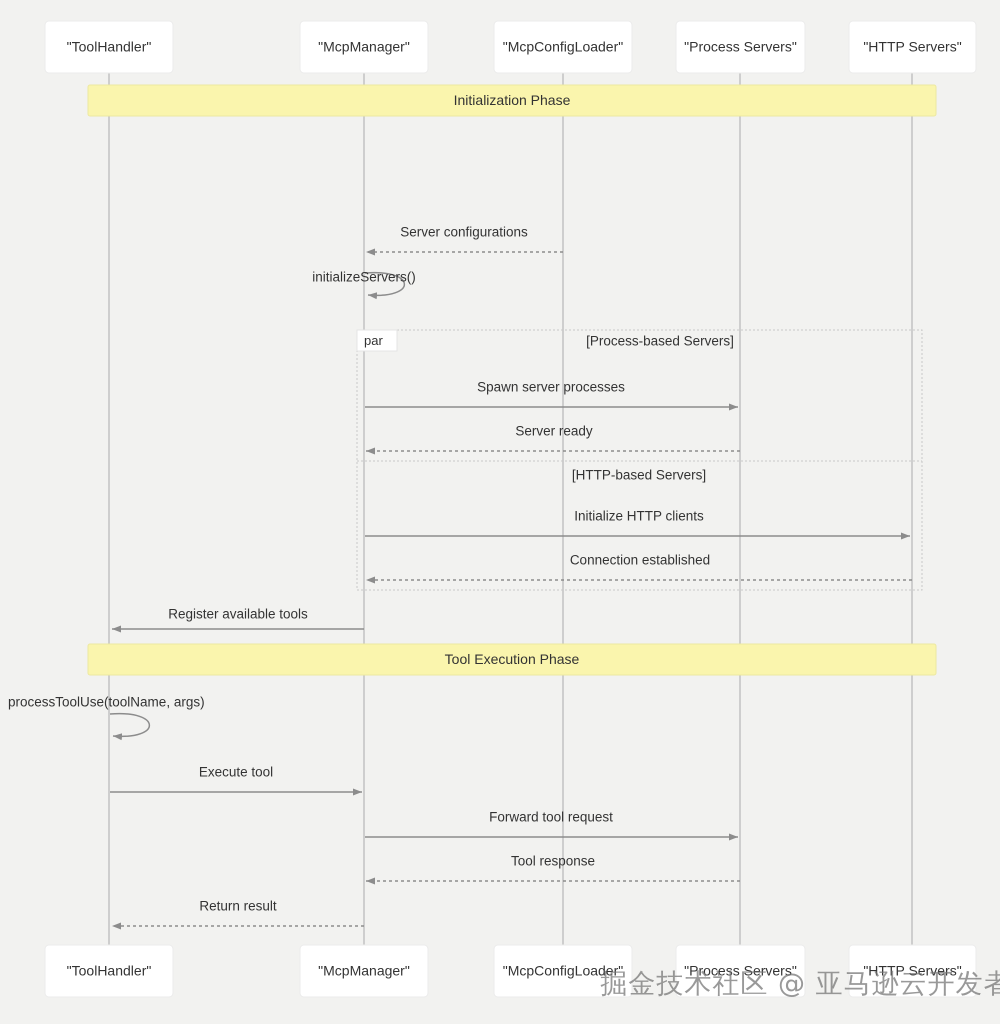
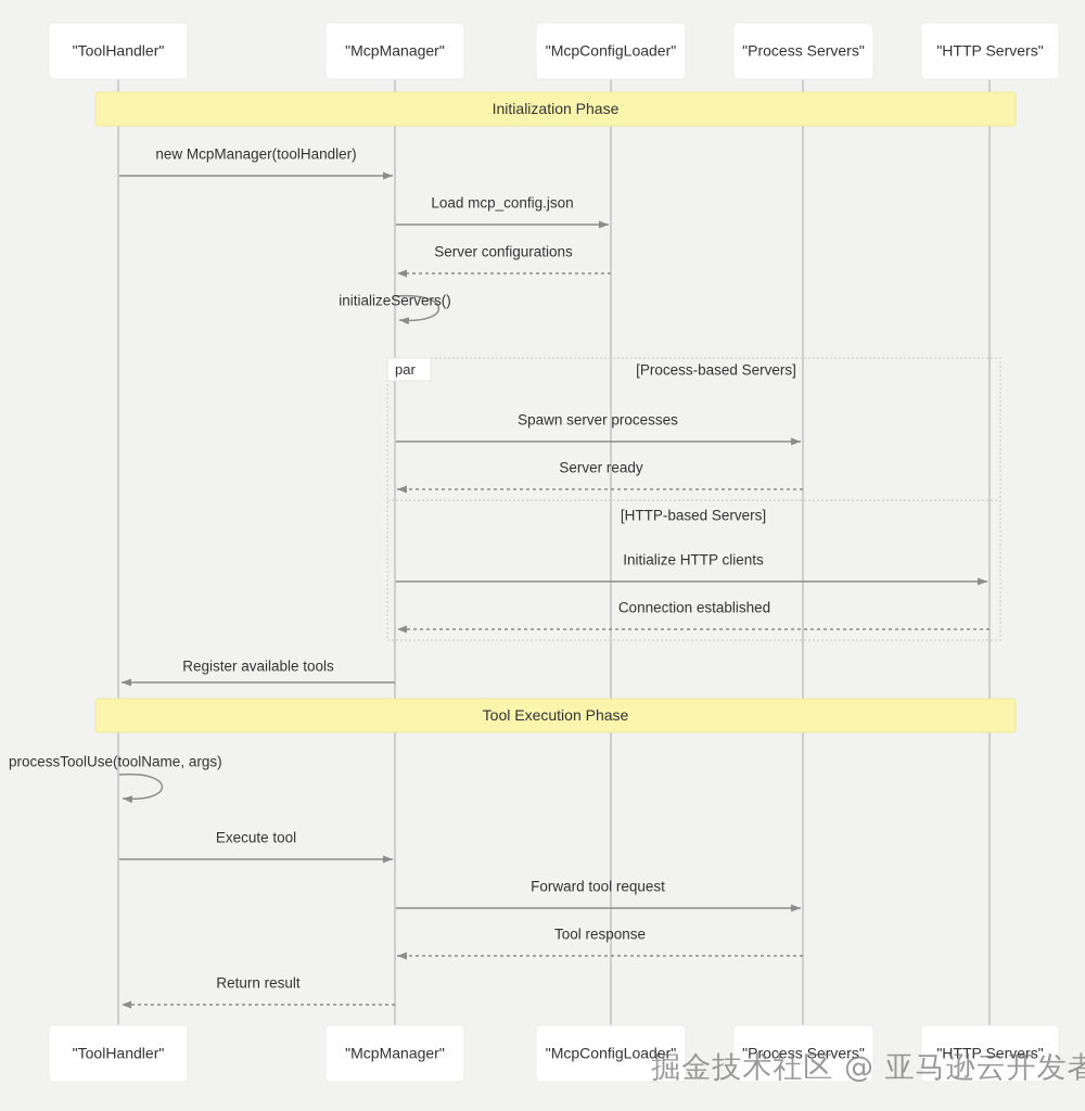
  Initialization Phase
  Tool Execution Phase
  par
  [Process-based Servers]
  [HTTP-based Servers]
+ new McpManager(toolHandler)
+ Load mcp_config.json
  Server configurations
  initializeServers()
  Spawn server processes
  Server ready
  Initialize HTTP clients
  Connection established
  Register available tools
  processToolUse(toolName, args)
  Execute tool
  Forward tool request
  Tool response
  Return result
  "ToolHandler"
  "McpManager"
  "McpConfigLoader"
  "Process Servers"
  "HTTP Servers"
  "ToolHandler"
  "McpManager"
  "McpConfigLoader"
  "Process Servers"
  "HTTP Servers"
  掘金技术社区 @ 亚马逊云开发者
